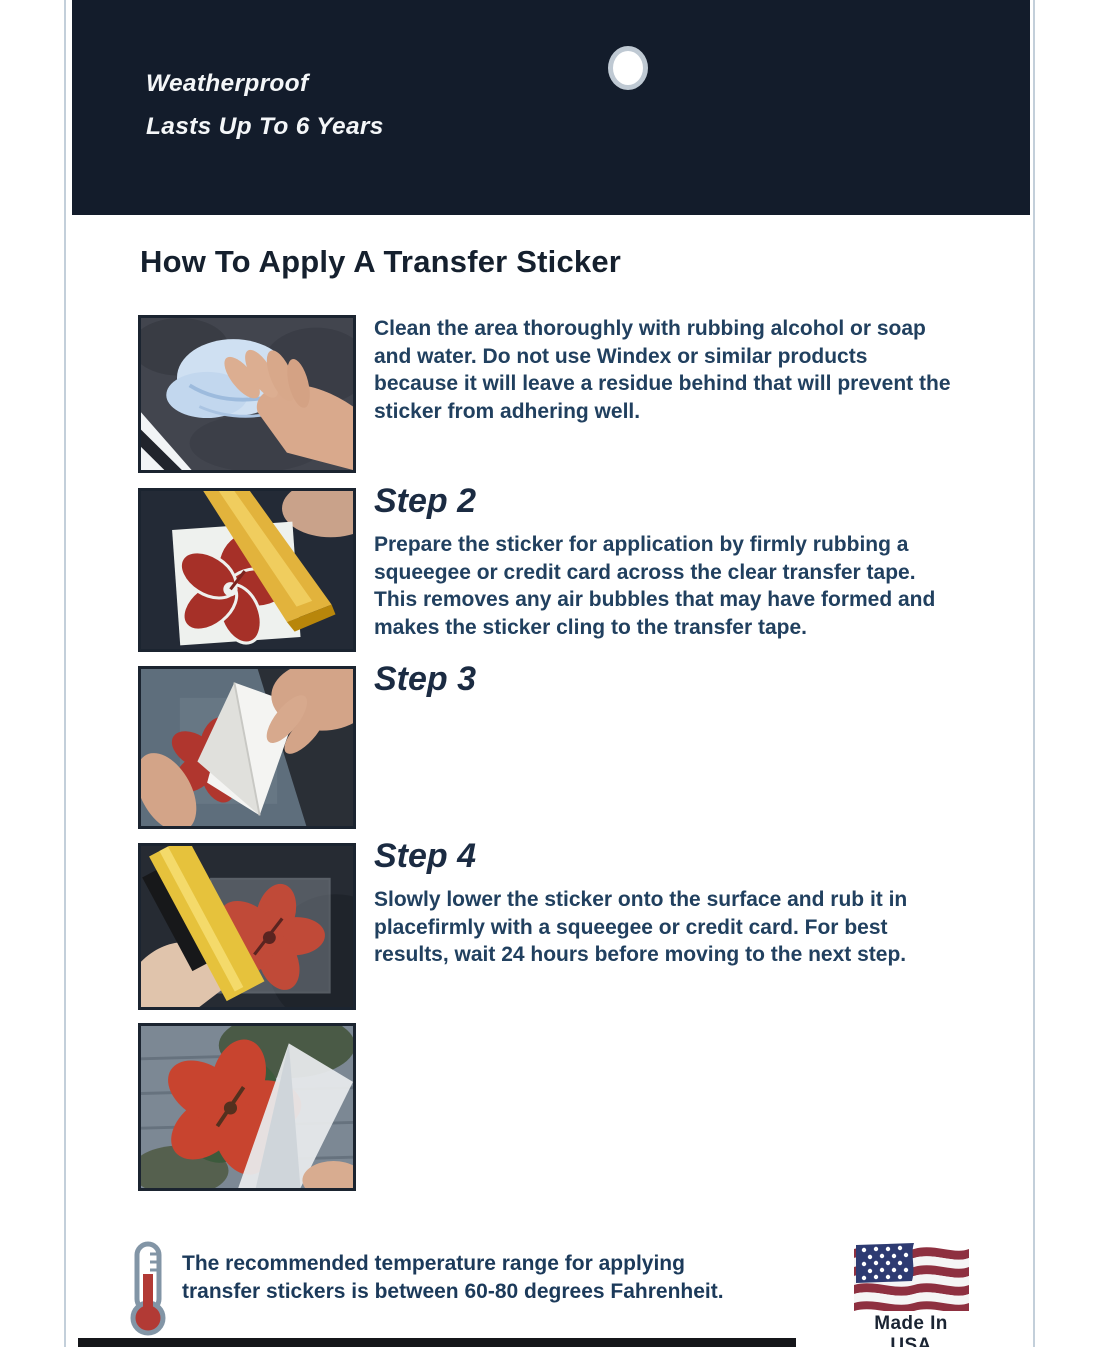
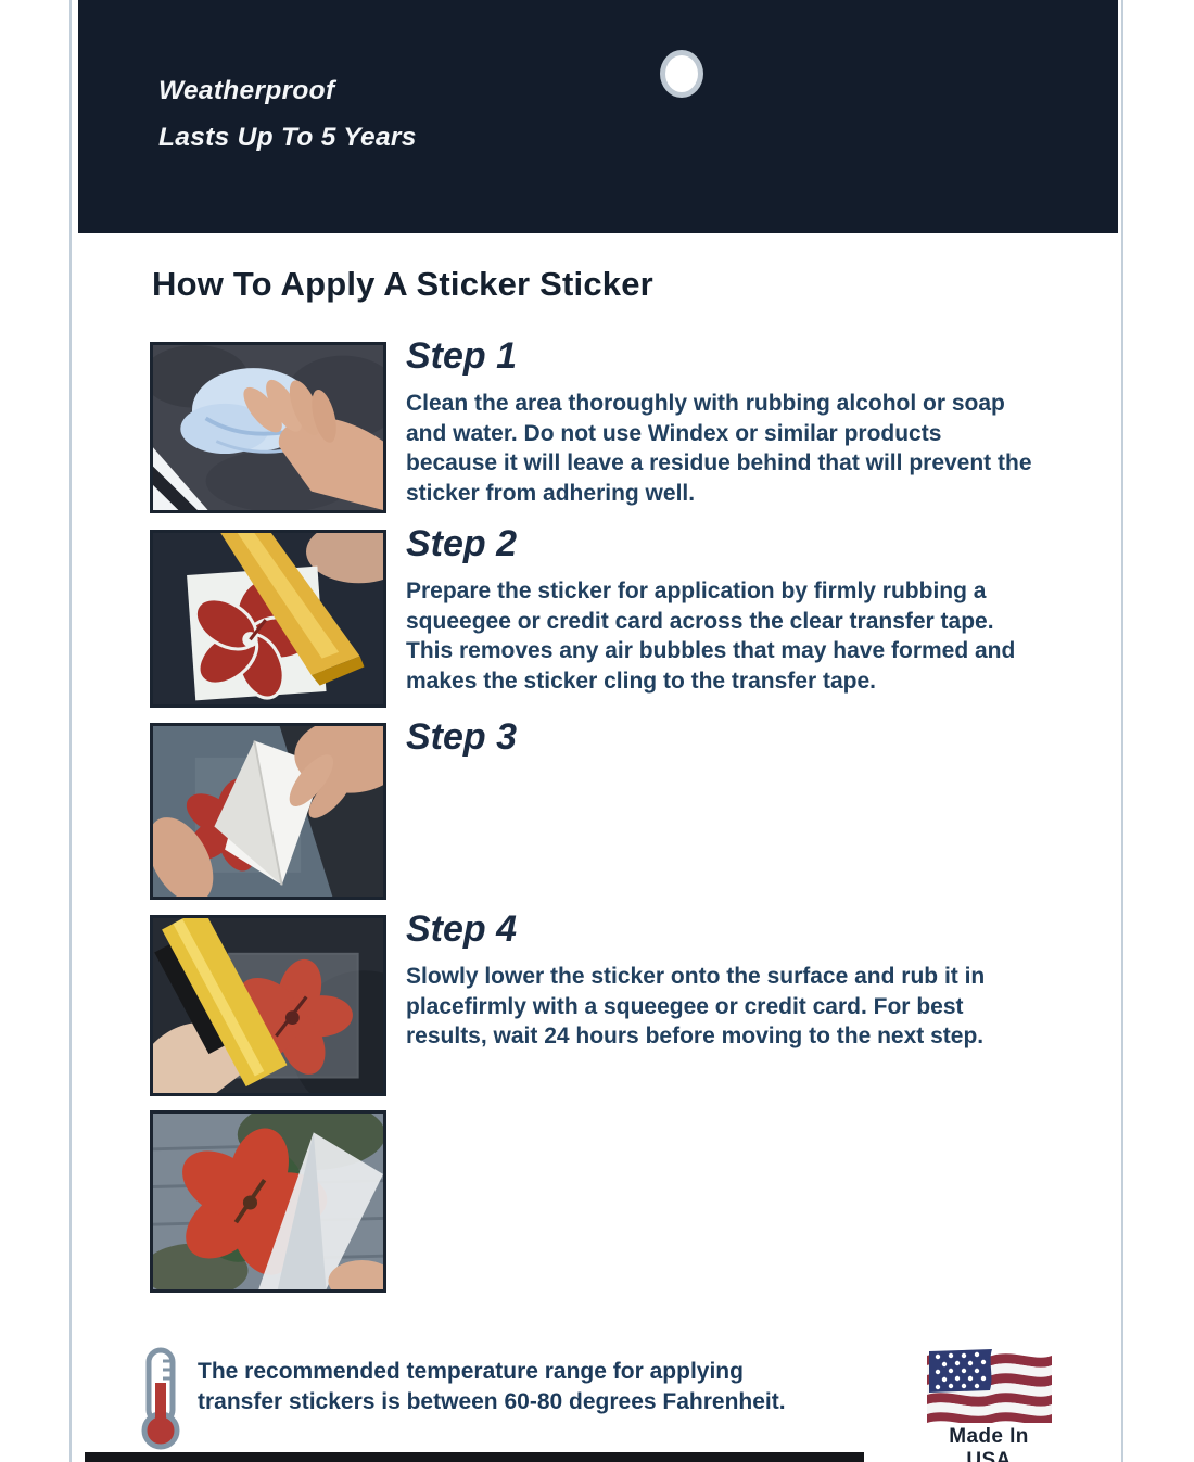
  Weatherproof
- Lasts Up To 6 Years
+ Lasts Up To 5 Years
- How To Apply A Transfer Sticker
+ How To Apply A Sticker Sticker
+ Step 1
  Clean the area thoroughly with rubbing alcohol or soap and water. Do not use Windex or similar products because it will leave a residue behind that will prevent the sticker from adhering well.
  Step 2
  Prepare the sticker for application by firmly rubbing a squeegee or credit card across the clear transfer tape. This removes any air bubbles that may have formed and makes the sticker cling to the transfer tape.
  Step 3
  Step 4
  Slowly lower the sticker onto the surface and rub it in placefirmly with a squeegee or credit card. For best results, wait 24 hours before moving to the next step.
  The recommended temperature range for applying transfer stickers is between 60-80 degrees Fahrenheit.
  Made In USA
